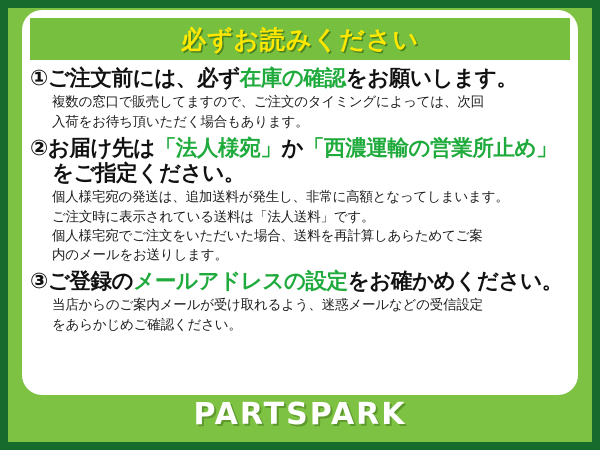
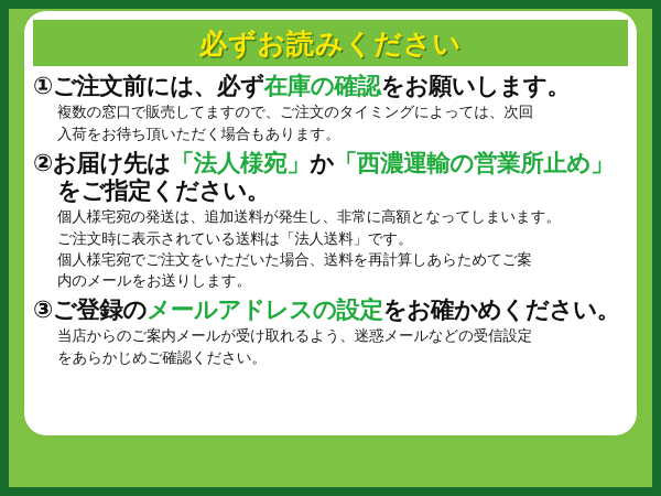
  必ずお読みください
  ①ご注文前には、必ず在庫の確認をお願いします。
  複数の窓口で販売してますので、ご注文のタイミングによっては、次回
  入荷をお待ち頂いただく場合もあります。
  ②お届け先は「法人様宛」か「西濃運輸の営業所止め」
  をご指定ください。
  個人様宅宛の発送は、追加送料が発生し、非常に高額となってしまいます。
  ご注文時に表示されている送料は「法人送料」です。
  個人様宅宛でご注文をいただいた場合、送料を再計算しあらためてご案
  内のメールをお送りします。
  ③ご登録のメールアドレスの設定をお確かめください。
  当店からのご案内メールが受け取れるよう、迷惑メールなどの受信設定
  をあらかじめご確認ください。
- PARTSPARK
